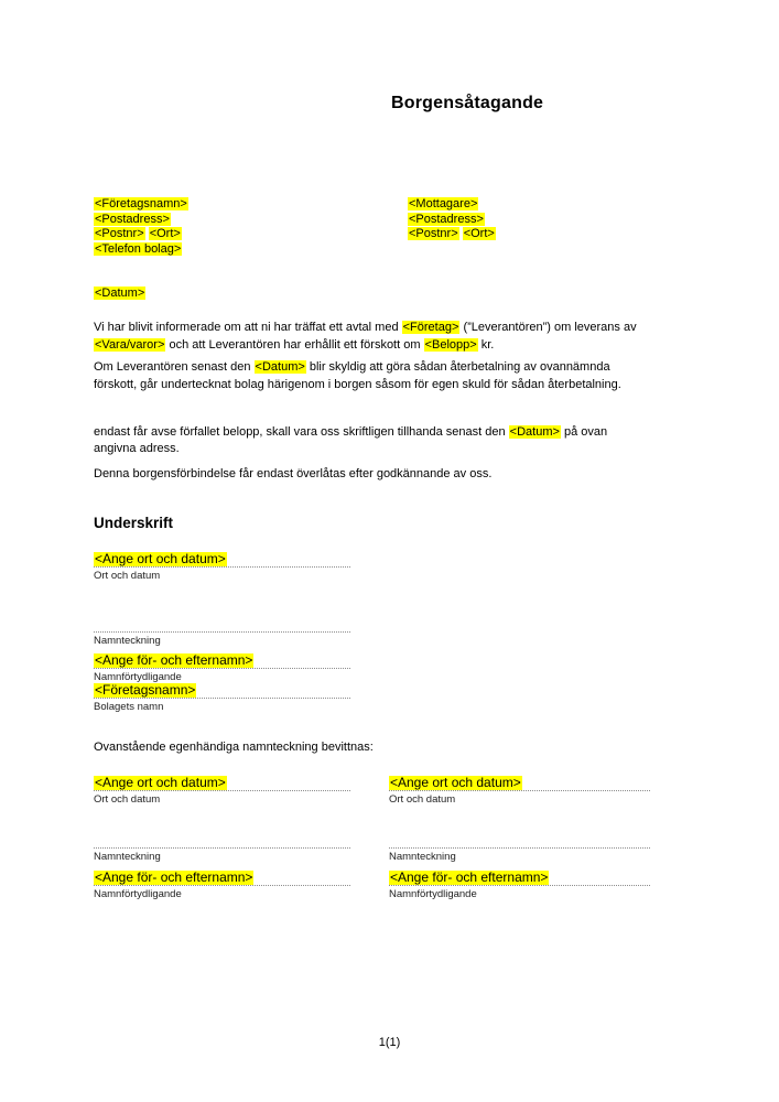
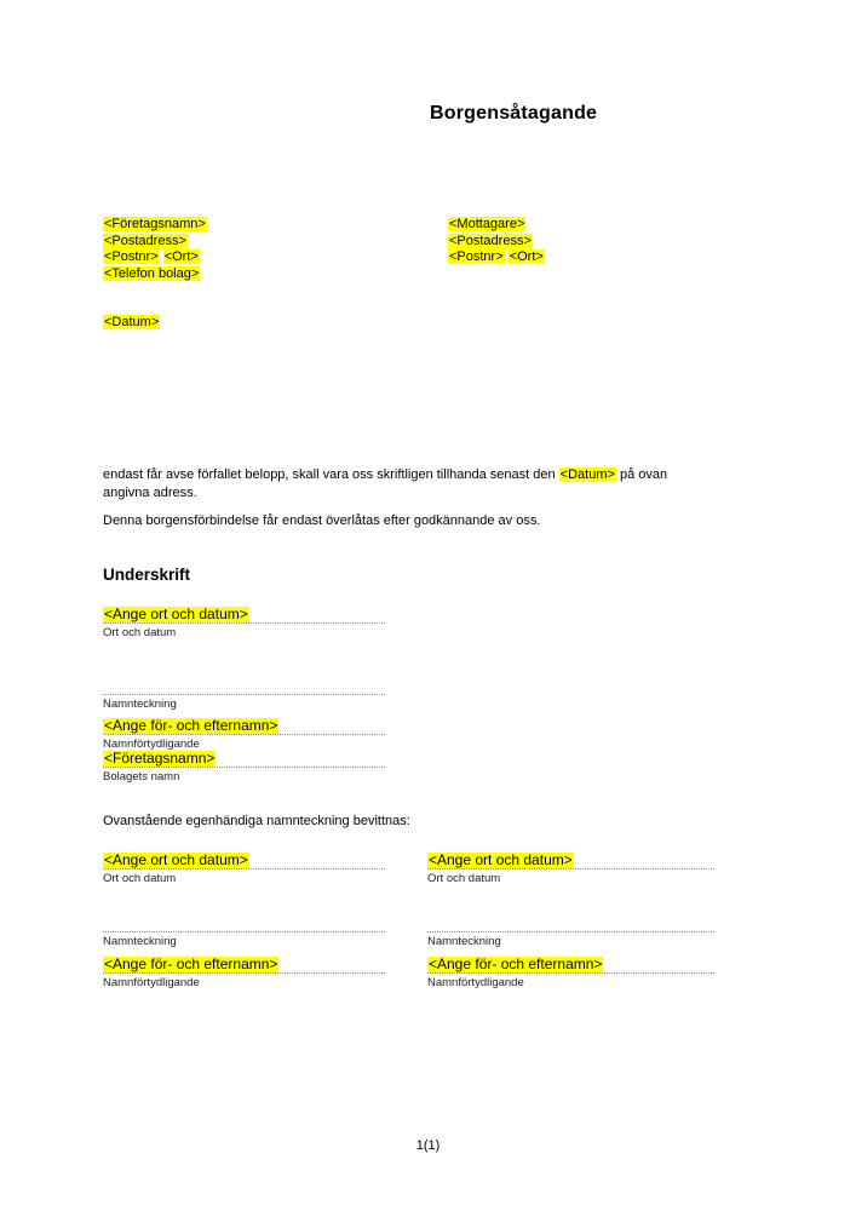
  Borgensåtagande
  <Företagsnamn>
  <Postadress>
  <Postnr> <Ort>
  <Telefon bolag>
  <Mottagare>
  <Postadress>
  <Postnr> <Ort>
  <Datum>
- Vi har blivit informerade om att ni har träffat ett avtal med <Företag> (”Leverantören”) om leverans av
- <Vara/varor> och att Leverantören har erhållit ett förskott om <Belopp> kr.
- Om Leverantören senast den <Datum> blir skyldig att göra sådan återbetalning av ovannämnda
- förskott, går undertecknat bolag härigenom i borgen såsom för egen skuld för sådan återbetalning.
  endast får avse förfallet belopp, skall vara oss skriftligen tillhanda senast den <Datum> på ovan
  angivna adress.
  Denna borgensförbindelse får endast överlåtas efter godkännande av oss.
  Underskrift
  <Ange ort och datum>
  Ort och datum
  Namnteckning
  <Ange för- och efternamn>
  Namnförtydligande
  <Företagsnamn>
  Bolagets namn
  Ovanstående egenhändiga namnteckning bevittnas:
  <Ange ort och datum>
  Ort och datum
  Namnteckning
  <Ange för- och efternamn>
  Namnförtydligande
  <Ange ort och datum>
  Ort och datum
  Namnteckning
  <Ange för- och efternamn>
  Namnförtydligande
  1(1)
